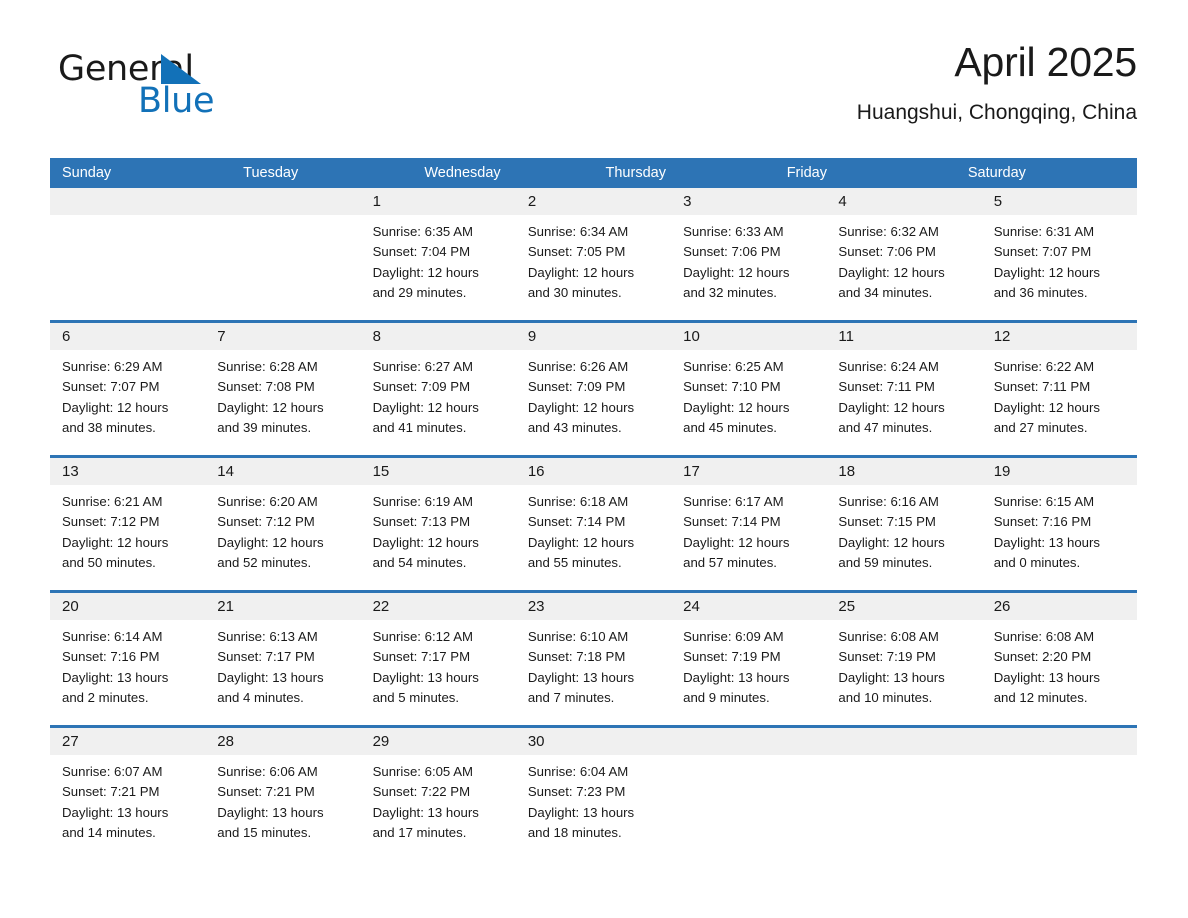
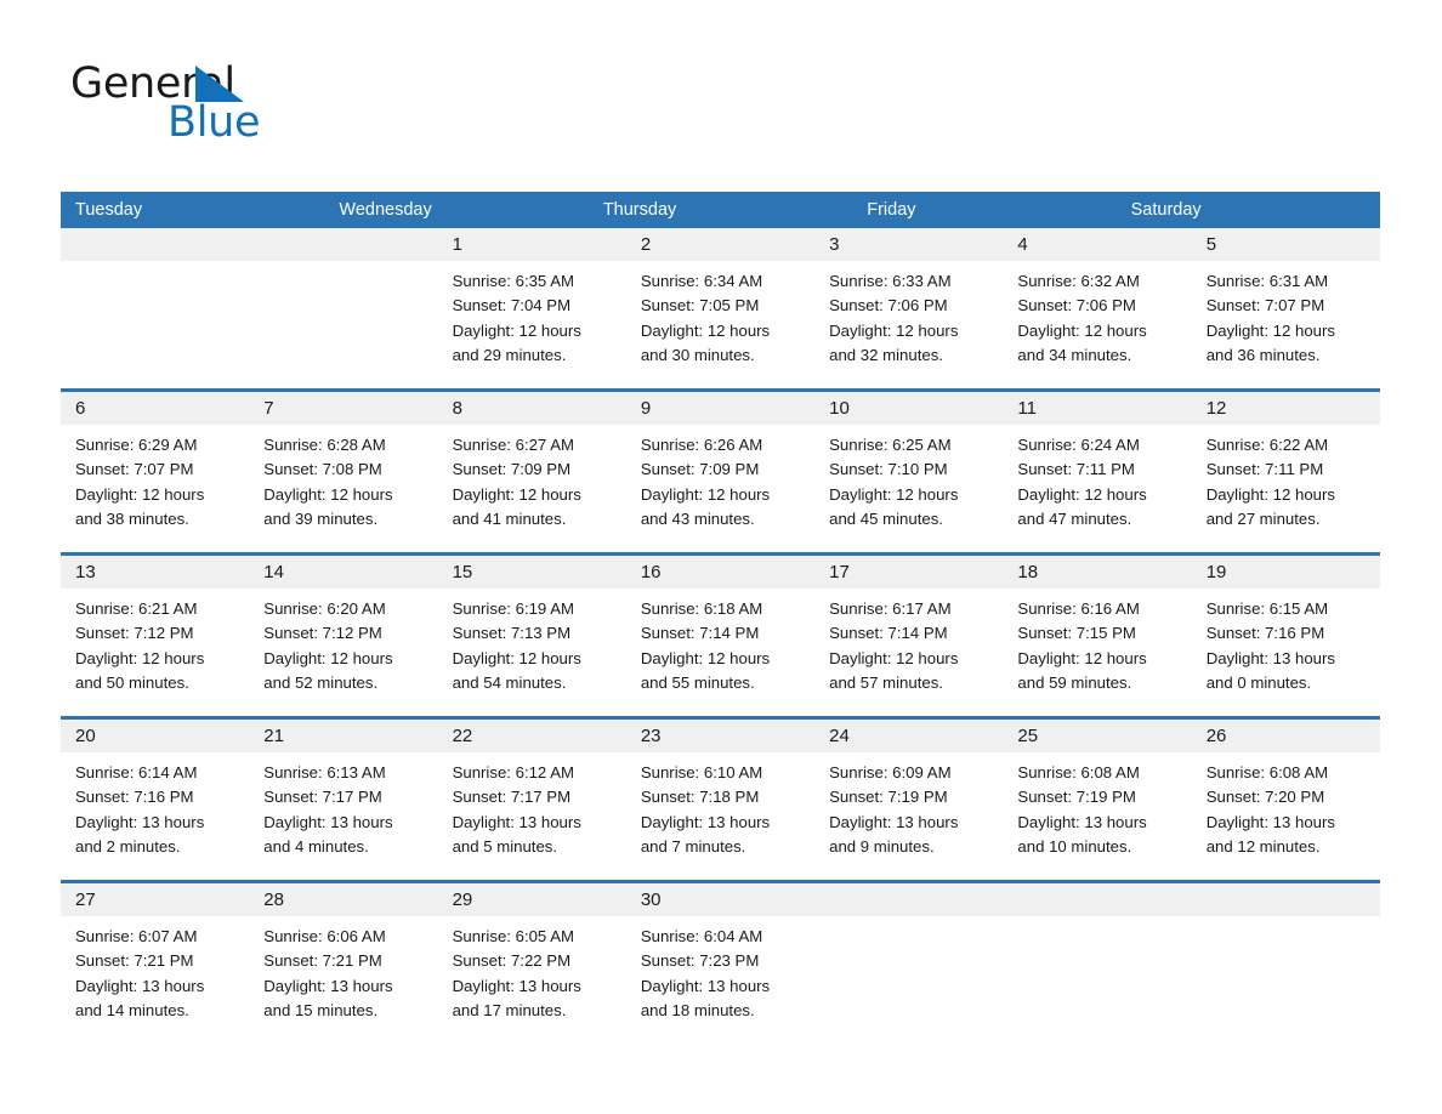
  General
  Blue
- April 2025
- Huangshui, Chongqing, China
- Sunday
  Tuesday
  Wednesday
  Thursday
  Friday
  Saturday
  1
  Sunrise: 6:35 AM
  Sunset: 7:04 PM
  Daylight: 12 hours
  and 29 minutes.
  2
  Sunrise: 6:34 AM
  Sunset: 7:05 PM
  Daylight: 12 hours
  and 30 minutes.
  3
  Sunrise: 6:33 AM
  Sunset: 7:06 PM
  Daylight: 12 hours
  and 32 minutes.
  4
  Sunrise: 6:32 AM
  Sunset: 7:06 PM
  Daylight: 12 hours
  and 34 minutes.
  5
  Sunrise: 6:31 AM
  Sunset: 7:07 PM
  Daylight: 12 hours
  and 36 minutes.
  6
  Sunrise: 6:29 AM
  Sunset: 7:07 PM
  Daylight: 12 hours
  and 38 minutes.
  7
  Sunrise: 6:28 AM
  Sunset: 7:08 PM
  Daylight: 12 hours
  and 39 minutes.
  8
  Sunrise: 6:27 AM
  Sunset: 7:09 PM
  Daylight: 12 hours
  and 41 minutes.
  9
  Sunrise: 6:26 AM
  Sunset: 7:09 PM
  Daylight: 12 hours
  and 43 minutes.
  10
  Sunrise: 6:25 AM
  Sunset: 7:10 PM
  Daylight: 12 hours
  and 45 minutes.
  11
  Sunrise: 6:24 AM
  Sunset: 7:11 PM
  Daylight: 12 hours
  and 47 minutes.
  12
  Sunrise: 6:22 AM
  Sunset: 7:11 PM
  Daylight: 12 hours
  and 27 minutes.
  13
  Sunrise: 6:21 AM
  Sunset: 7:12 PM
  Daylight: 12 hours
  and 50 minutes.
  14
  Sunrise: 6:20 AM
  Sunset: 7:12 PM
  Daylight: 12 hours
  and 52 minutes.
  15
  Sunrise: 6:19 AM
  Sunset: 7:13 PM
  Daylight: 12 hours
  and 54 minutes.
  16
  Sunrise: 6:18 AM
  Sunset: 7:14 PM
  Daylight: 12 hours
  and 55 minutes.
  17
  Sunrise: 6:17 AM
  Sunset: 7:14 PM
  Daylight: 12 hours
  and 57 minutes.
  18
  Sunrise: 6:16 AM
  Sunset: 7:15 PM
  Daylight: 12 hours
  and 59 minutes.
  19
  Sunrise: 6:15 AM
  Sunset: 7:16 PM
  Daylight: 13 hours
  and 0 minutes.
  20
  Sunrise: 6:14 AM
  Sunset: 7:16 PM
  Daylight: 13 hours
  and 2 minutes.
  21
  Sunrise: 6:13 AM
  Sunset: 7:17 PM
  Daylight: 13 hours
  and 4 minutes.
  22
  Sunrise: 6:12 AM
  Sunset: 7:17 PM
  Daylight: 13 hours
  and 5 minutes.
  23
  Sunrise: 6:10 AM
  Sunset: 7:18 PM
  Daylight: 13 hours
  and 7 minutes.
  24
  Sunrise: 6:09 AM
  Sunset: 7:19 PM
  Daylight: 13 hours
  and 9 minutes.
  25
  Sunrise: 6:08 AM
  Sunset: 7:19 PM
  Daylight: 13 hours
  and 10 minutes.
  26
  Sunrise: 6:08 AM
- Sunset: 2:20 PM
+ Sunset: 7:20 PM
  Daylight: 13 hours
  and 12 minutes.
  27
  Sunrise: 6:07 AM
  Sunset: 7:21 PM
  Daylight: 13 hours
  and 14 minutes.
  28
  Sunrise: 6:06 AM
  Sunset: 7:21 PM
  Daylight: 13 hours
  and 15 minutes.
  29
  Sunrise: 6:05 AM
  Sunset: 7:22 PM
  Daylight: 13 hours
  and 17 minutes.
  30
  Sunrise: 6:04 AM
  Sunset: 7:23 PM
  Daylight: 13 hours
  and 18 minutes.
